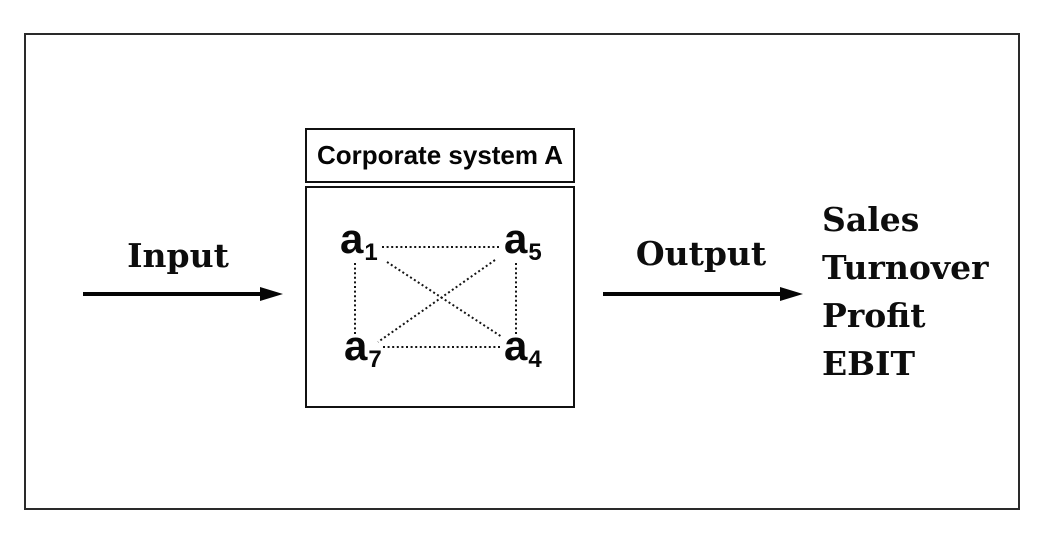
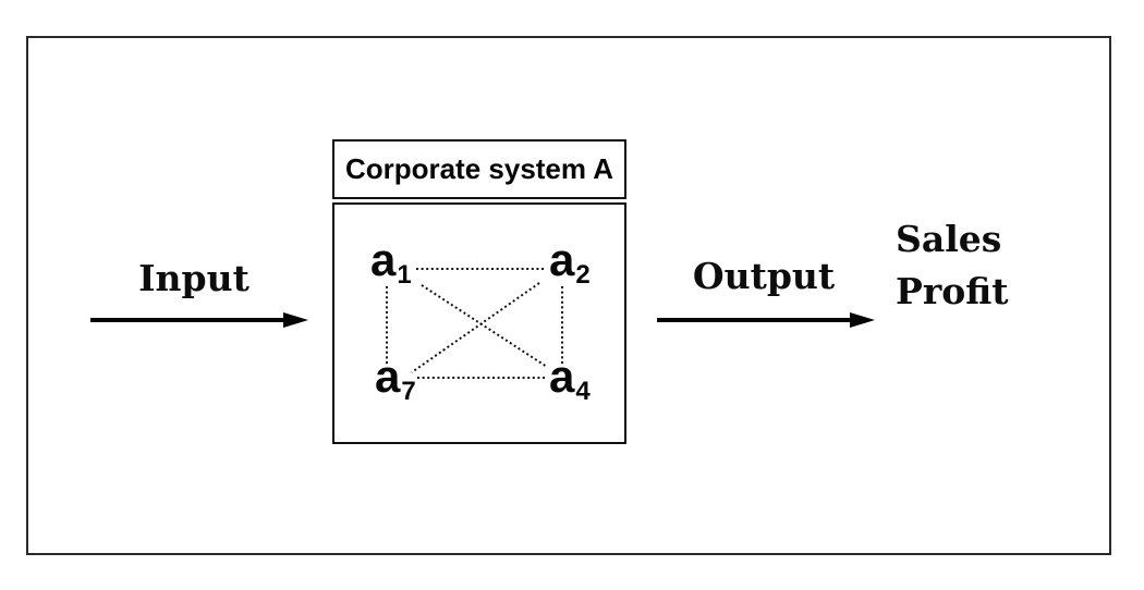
  Input
  Corporate system A
  a1
- a5
+ a2
  a7
  a4
  Output
  Sales
- Turnover
  Profit
- EBIT
